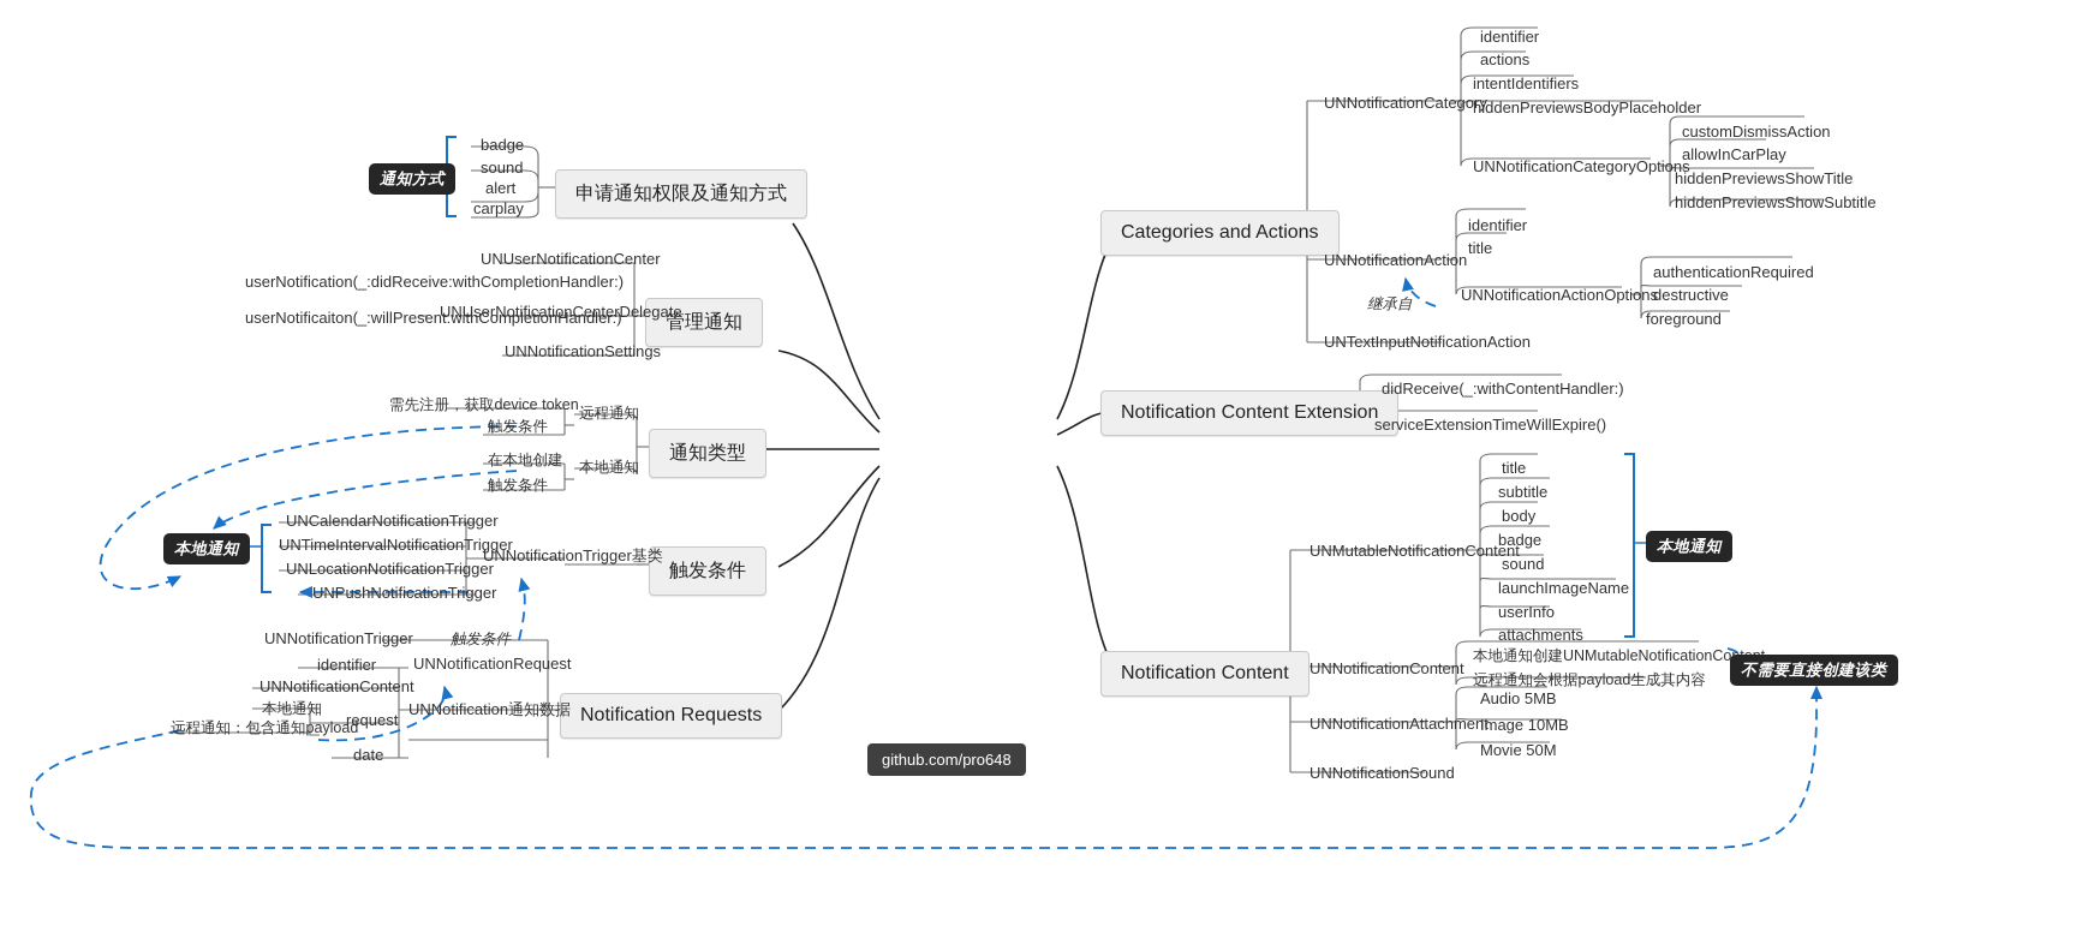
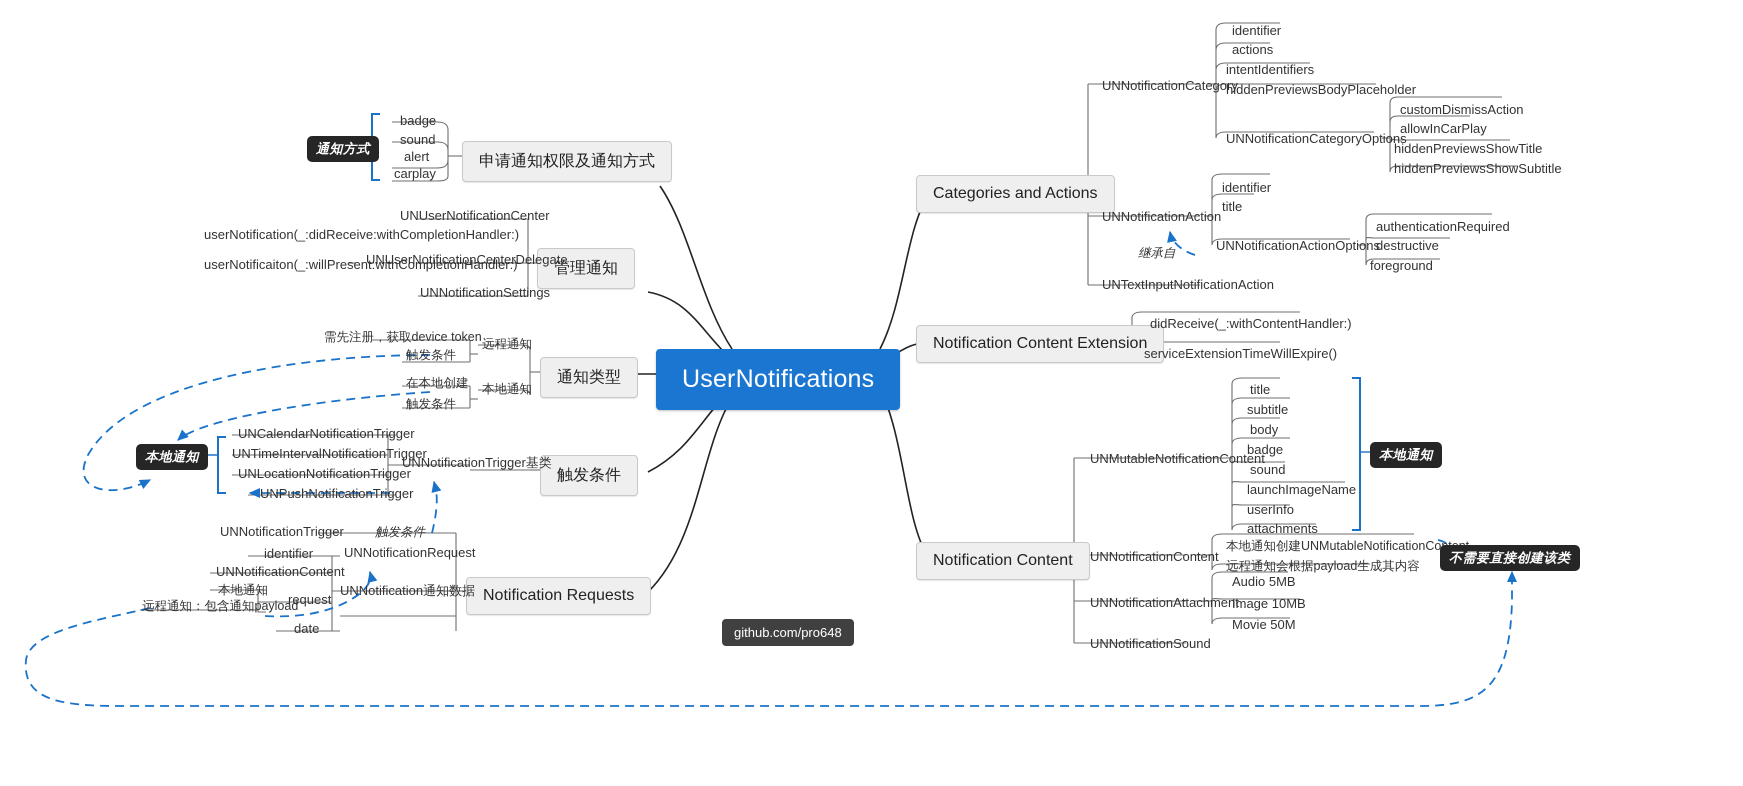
+ UserNotifications
  申请通知权限及通知方式
  通知方式
  badge
  sound
  alert
  carplay
  管理通知
  UNUserNotificationCenter
  UNUserNotificationCenterDelegate
  UNNotificationSettings
  userNotification(_:didReceive:withCompletionHandler:)
  userNotificaiton(_:willPresent:withCompletionHandler:)
  通知类型
  远程通知
  本地通知
  需先注册，获取device token
  触发条件
  在本地创建
  触发条件
  触发条件
  本地通知
  UNNotificationTrigger基类
  UNCalendarNotificationTrigger
  UNTimeIntervalNotificationTrigger
  UNLocationNotificationTrigger
  UNPushNotificationTrigger
  Notification Requests
  UNNotificationRequest
  UNNotificationTrigger
  触发条件
  identifier
  UNNotificationContent
  本地通知
  request
  UNNotification通知数据
  date
  远程通知：包含通知payload
  Categories and Actions
  UNNotificationCategory
  identifier
  actions
  intentIdentifiers
  hiddenPreviewsBodyPlaceholder
  UNNotificationCategoryOptions
  customDismissAction
  allowInCarPlay
  hiddenPreviewsShowTitle
  hiddenPreviewsShowSubtitle
  UNNotificationAction
  identifier
  title
  UNNotificationActionOptions
  authenticationRequired
  destructive
  foreground
  UNTextInputNotificationAction
  继承自
  Notification Content Extension
  didReceive(_:withContentHandler:)
  serviceExtensionTimeWillExpire()
  Notification Content
  UNMutableNotificationContent
  title
  subtitle
  body
  badge
  sound
  launchImageName
  userInfo
  attachments
  本地通知
  UNNotificationContent
  本地通知创建UNMutableNotificationCo
  远程通知会根据payload生成其内容
  不需要直接创建该类
  UNNotificationAttachment
  Audio 5MB
  Image 10MB
  Movie 50M
  UNNotificationSound
  github.com/pro648
